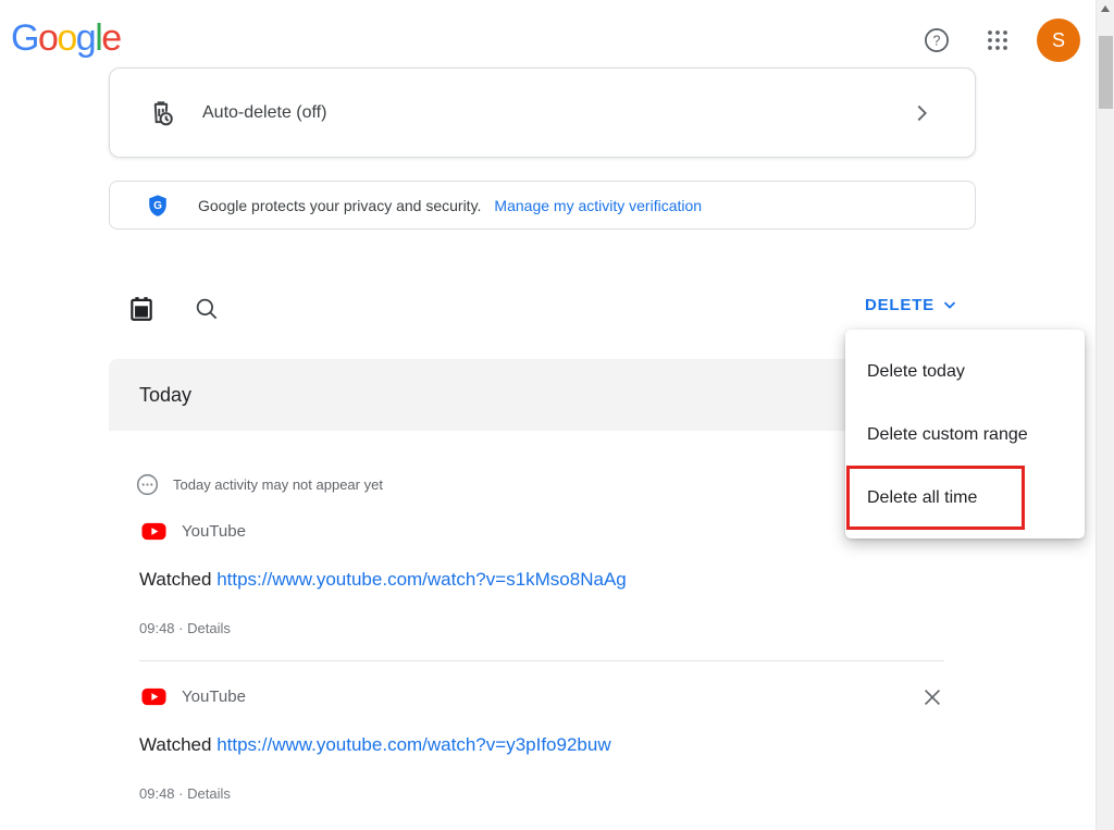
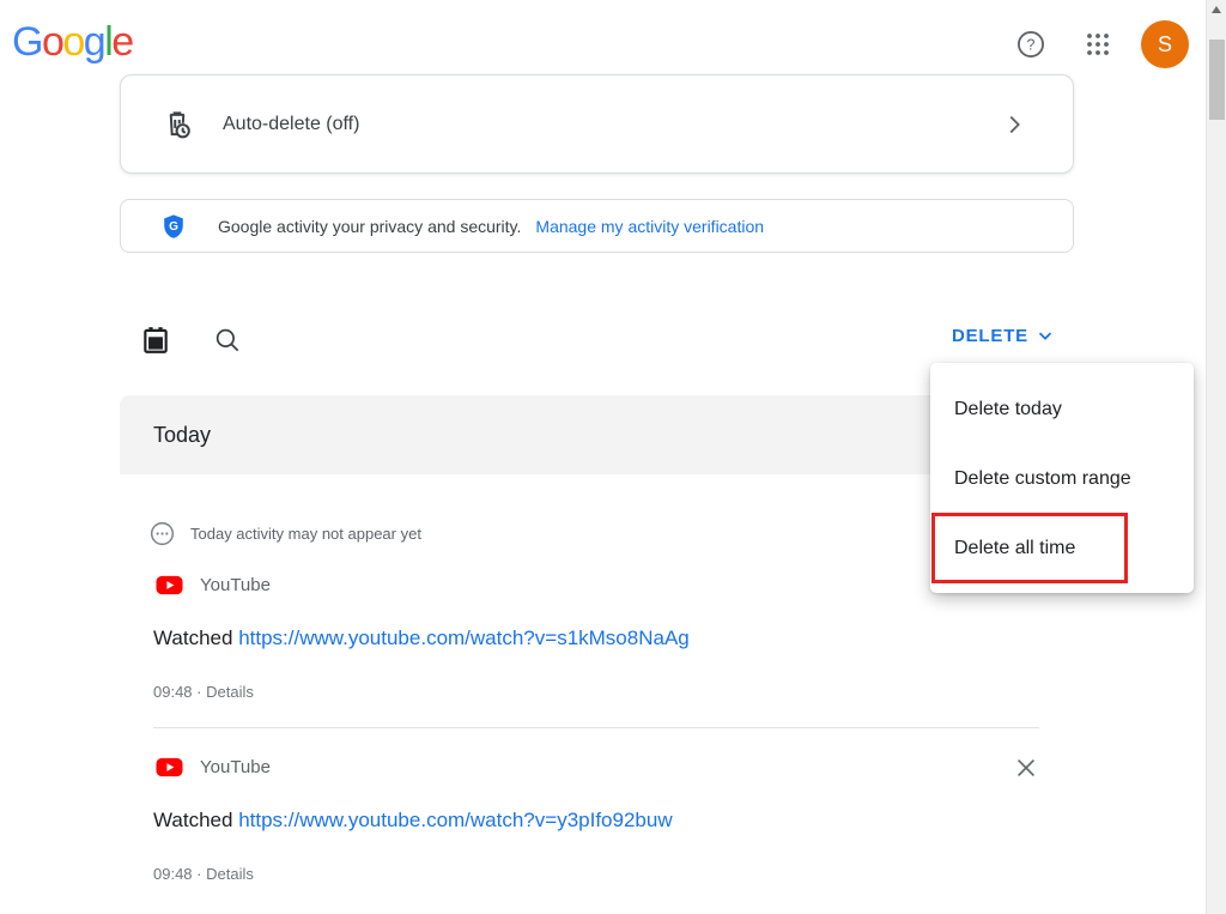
  Google
  ?
  S
  Auto-delete (off)
  G
- Google protects your privacy and security.
+ Google activity your privacy and security.
  Manage my activity verification
  DELETE
  Today
  Today activity may not appear yet
  YouTube
  Watched https://www.youtube.com/watch?v=s1kMso8NaAg
  09:48 · Details
  YouTube
  Watched https://www.youtube.com/watch?v=y3pIfo92buw
  09:48 · Details
  Delete today
  Delete custom range
  Delete all time
